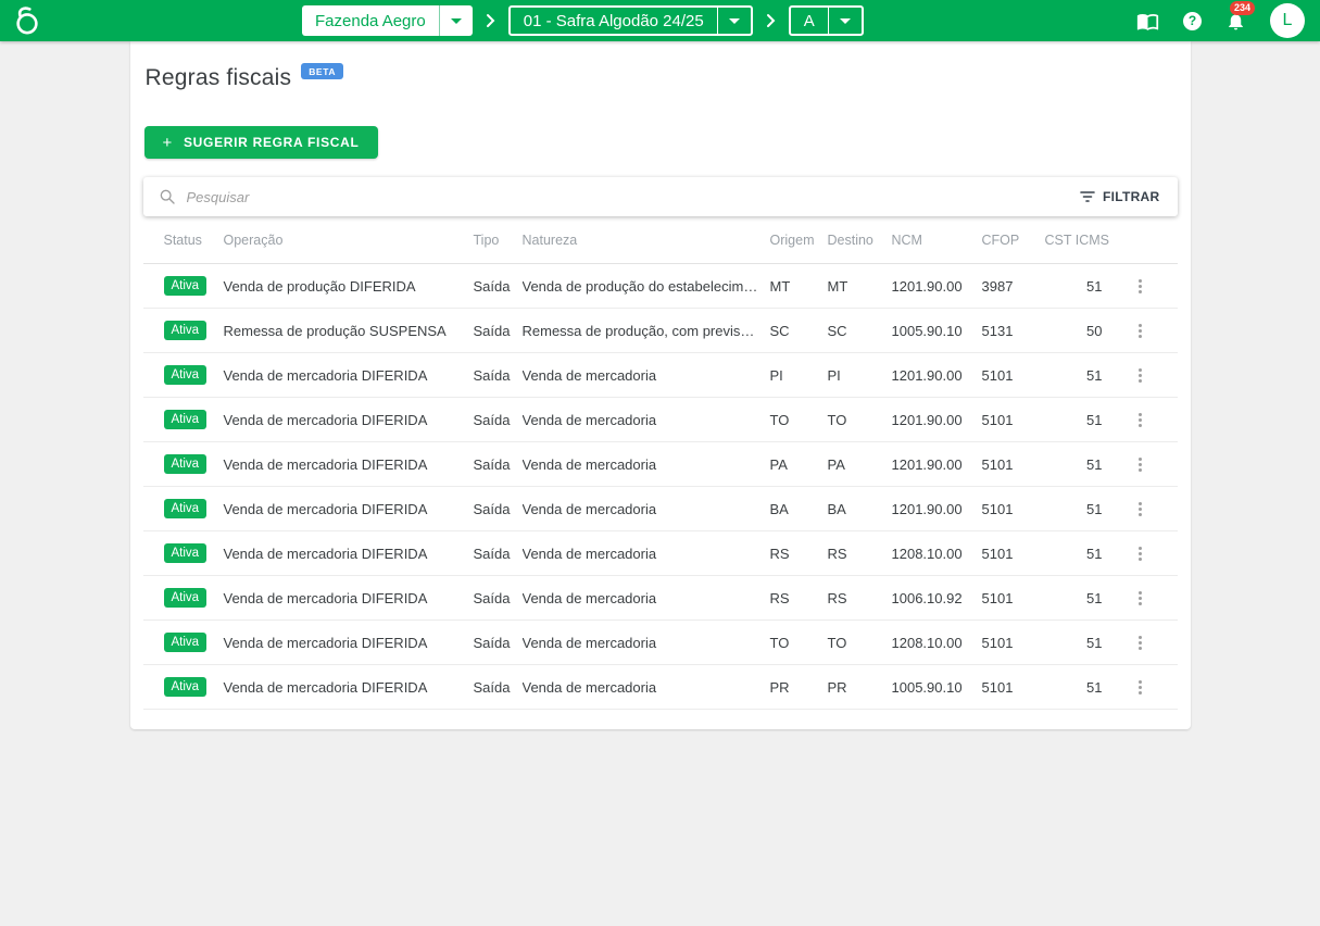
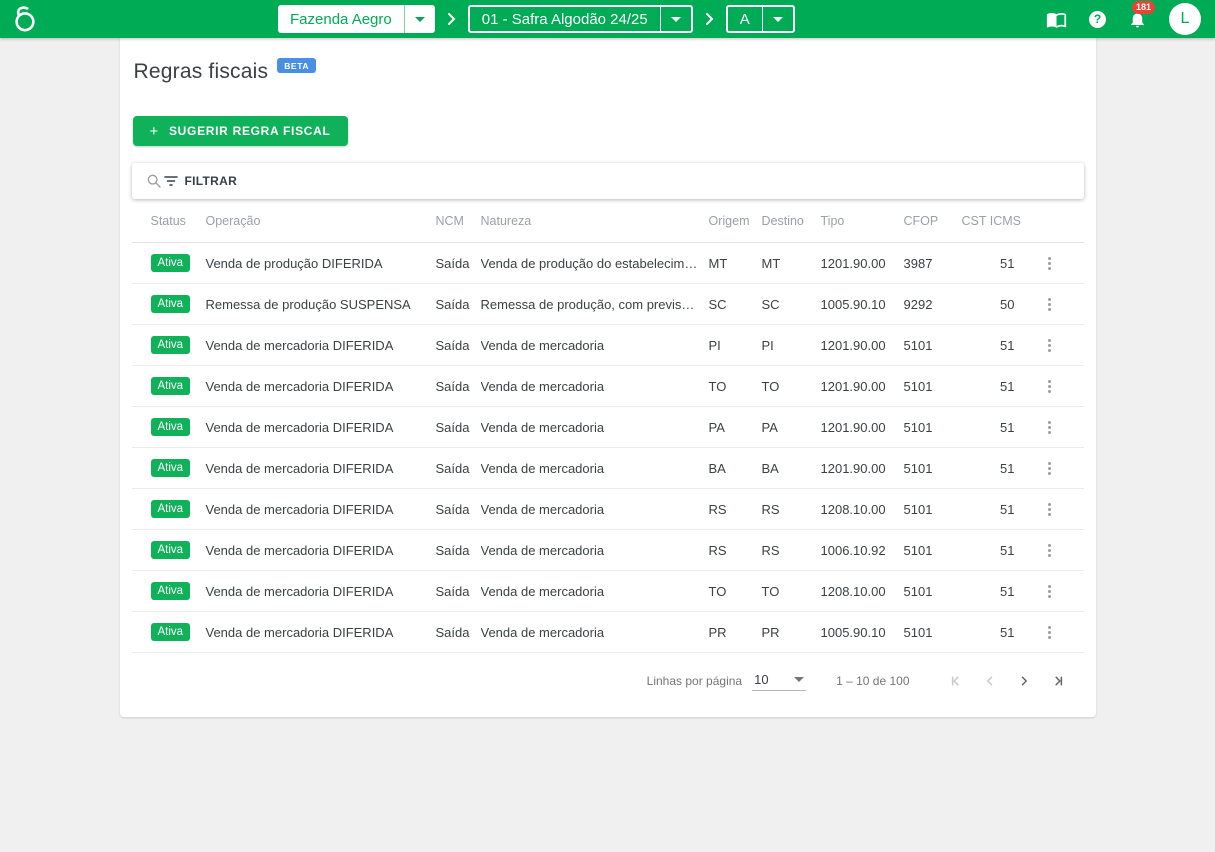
  Fazenda Aegro
  01 - Safra Algodão 24/25
  A
  ?
- 234
+ 181
  L
  Regras fiscais
  BETA
  +
  SUGERIR REGRA FISCAL
- Pesquisar
  FILTRAR
  Status
  Operação
- Tipo
+ NCM
  Natureza
  Origem
  Destino
- NCM
+ Tipo
  CFOP
  CST ICMS
  Ativa
  Venda de produção DIFERIDA
  Saída
  Venda de produção do estabelecimento
  MT
  MT
  1201.90.00
  3987
  51
  Ativa
  Remessa de produção SUSPENSA
  Saída
  Remessa de produção, com previsão aj
  SC
  SC
  1005.90.10
- 5131
+ 9292
  50
  Ativa
  Venda de mercadoria DIFERIDA
  Saída
  Venda de mercadoria
  PI
  PI
  1201.90.00
  5101
  51
  Ativa
  Venda de mercadoria DIFERIDA
  Saída
  Venda de mercadoria
  TO
  TO
  1201.90.00
  5101
  51
  Ativa
  Venda de mercadoria DIFERIDA
  Saída
  Venda de mercadoria
  PA
  PA
  1201.90.00
  5101
  51
  Ativa
  Venda de mercadoria DIFERIDA
  Saída
  Venda de mercadoria
  BA
  BA
  1201.90.00
  5101
  51
  Ativa
  Venda de mercadoria DIFERIDA
  Saída
  Venda de mercadoria
  RS
  RS
  1208.10.00
  5101
  51
  Ativa
  Venda de mercadoria DIFERIDA
  Saída
  Venda de mercadoria
  RS
  RS
  1006.10.92
  5101
  51
  Ativa
  Venda de mercadoria DIFERIDA
  Saída
  Venda de mercadoria
  TO
  TO
  1208.10.00
  5101
  51
  Ativa
  Venda de mercadoria DIFERIDA
  Saída
  Venda de mercadoria
  PR
  PR
  1005.90.10
  5101
  51
+ Linhas por página
+ 10
+ 1 – 10 de 100
